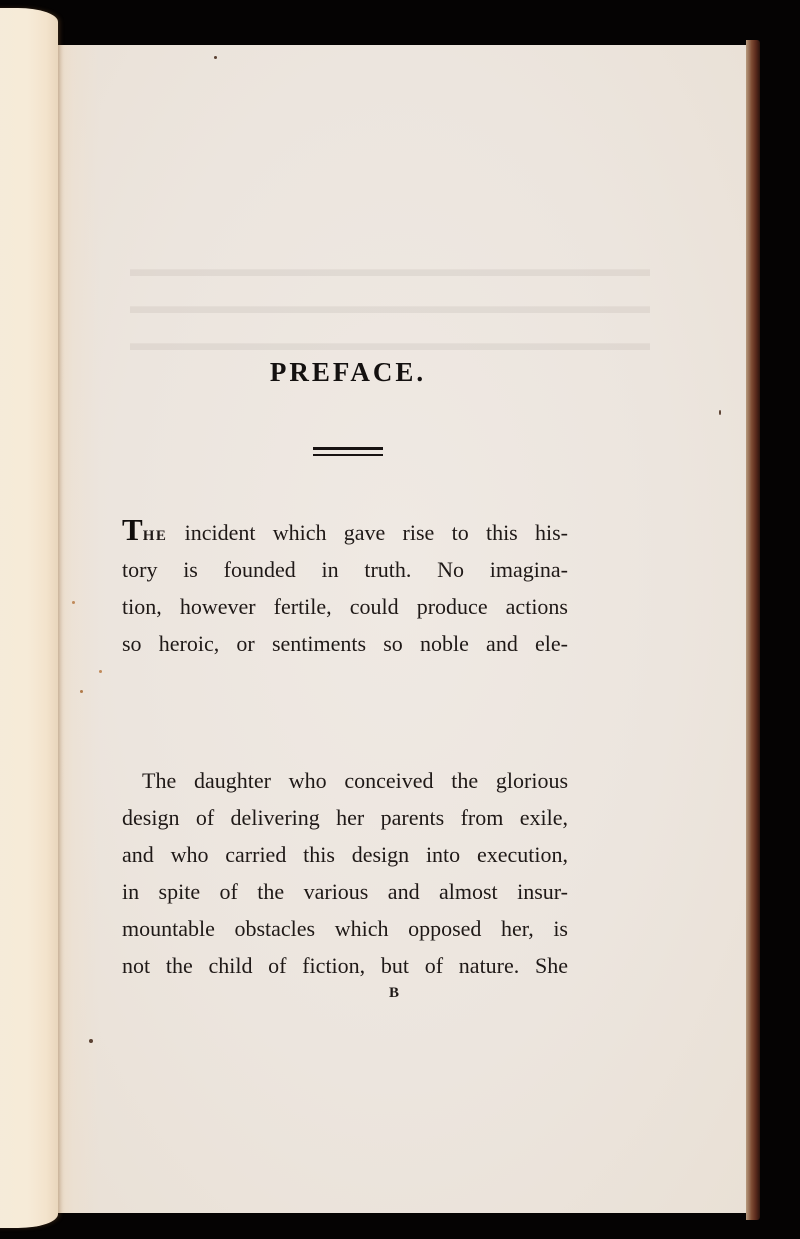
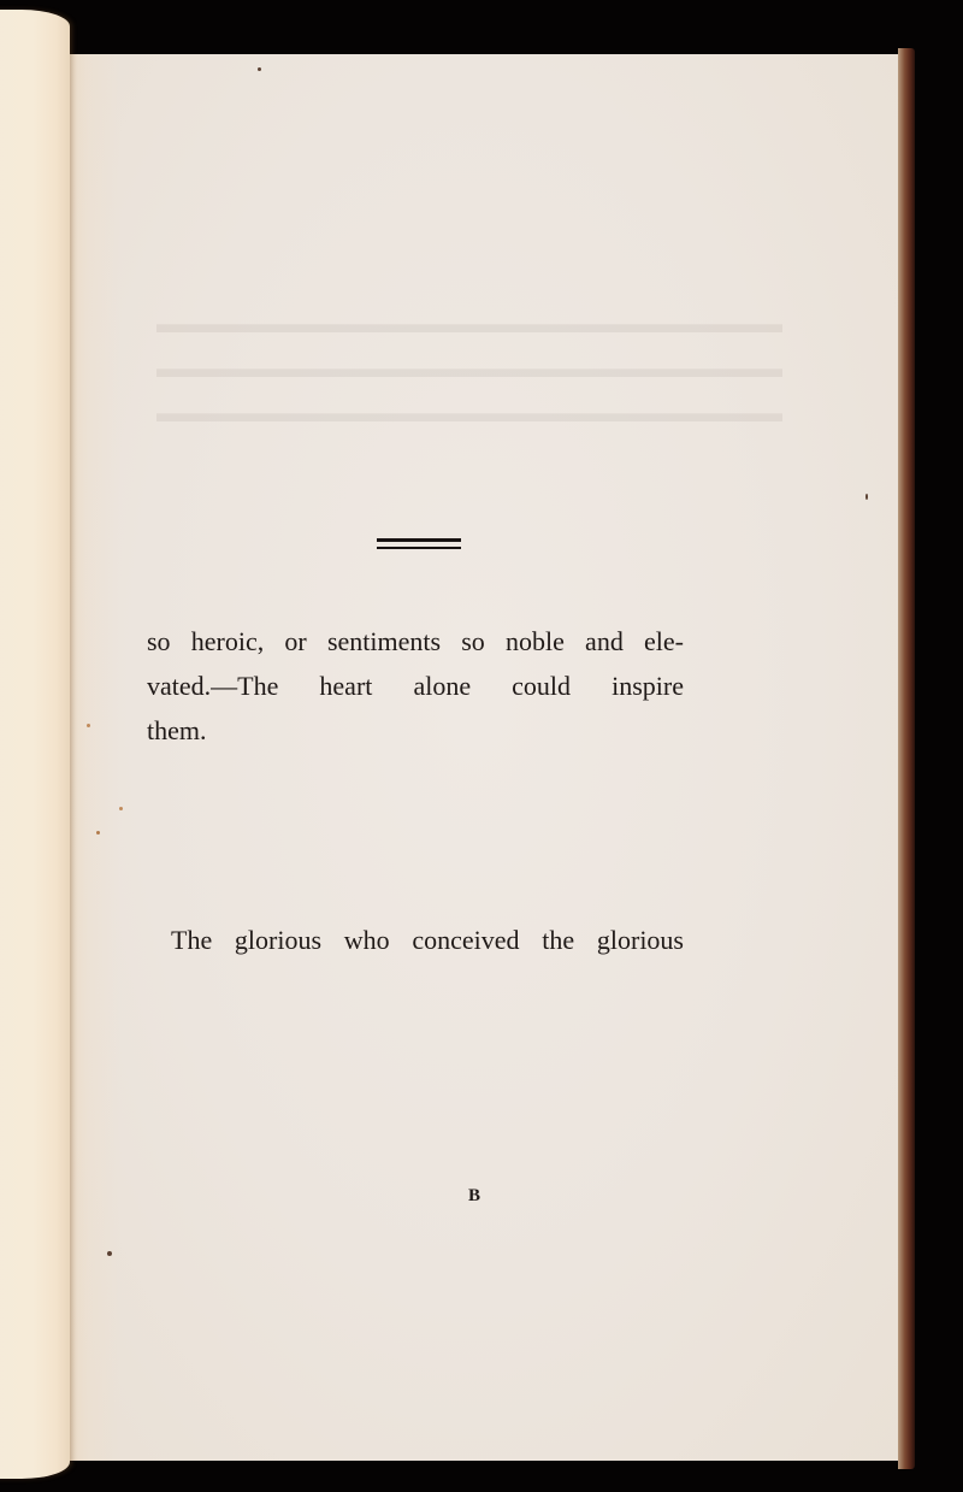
- PREFACE.
- THE incident which gave rise to this his-
- tory is founded in truth. No imagina-
- tion, however fertile, could produce actions
  so heroic, or sentiments so noble and ele-
+ vated.—The heart alone could inspire
+ them.
- The daughter who conceived the glorious
+ The glorious who conceived the glorious
- design of delivering her parents from exile,
- and who carried this design into execution,
- in spite of the various and almost insur-
- mountable obstacles which opposed her, is
- not the child of fiction, but of nature. She
  B
